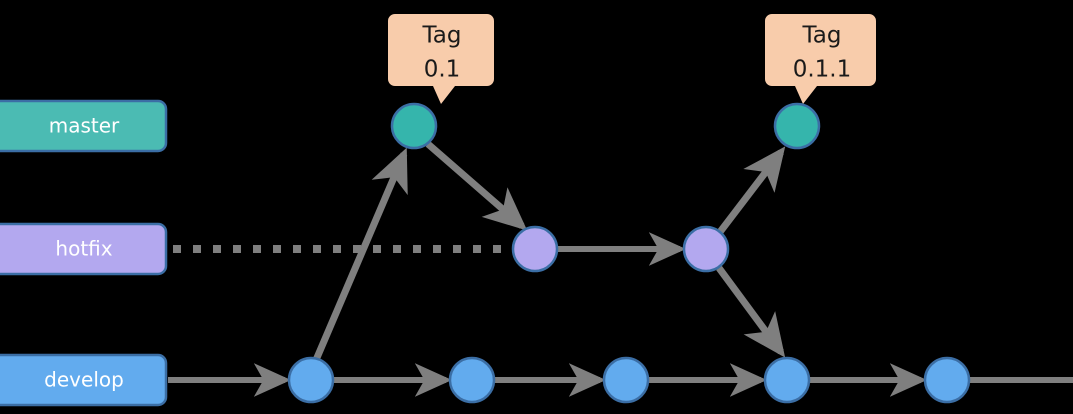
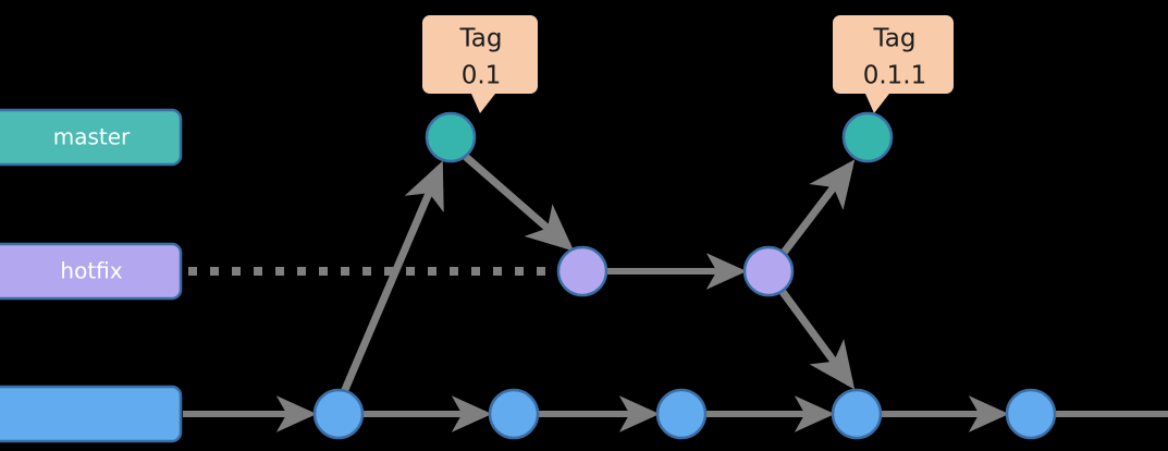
  Tag
  0.1
  Tag
  0.1.1
  master
  hotfix
- develop
